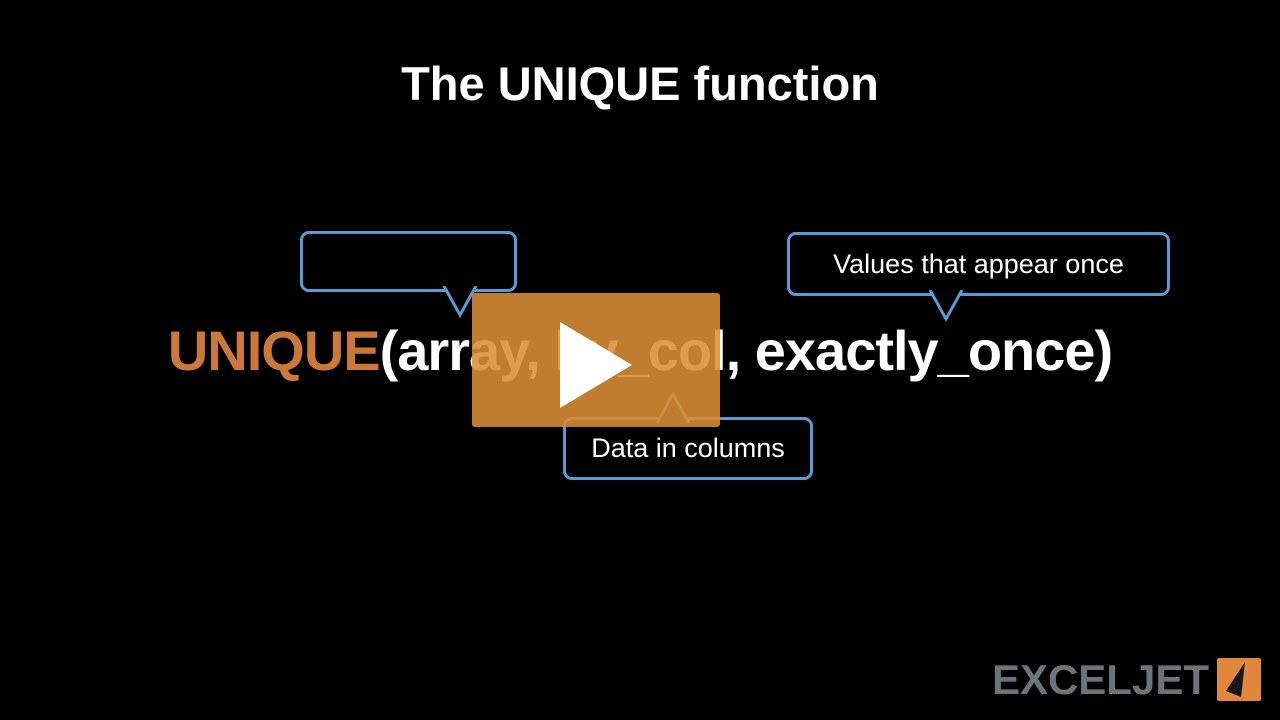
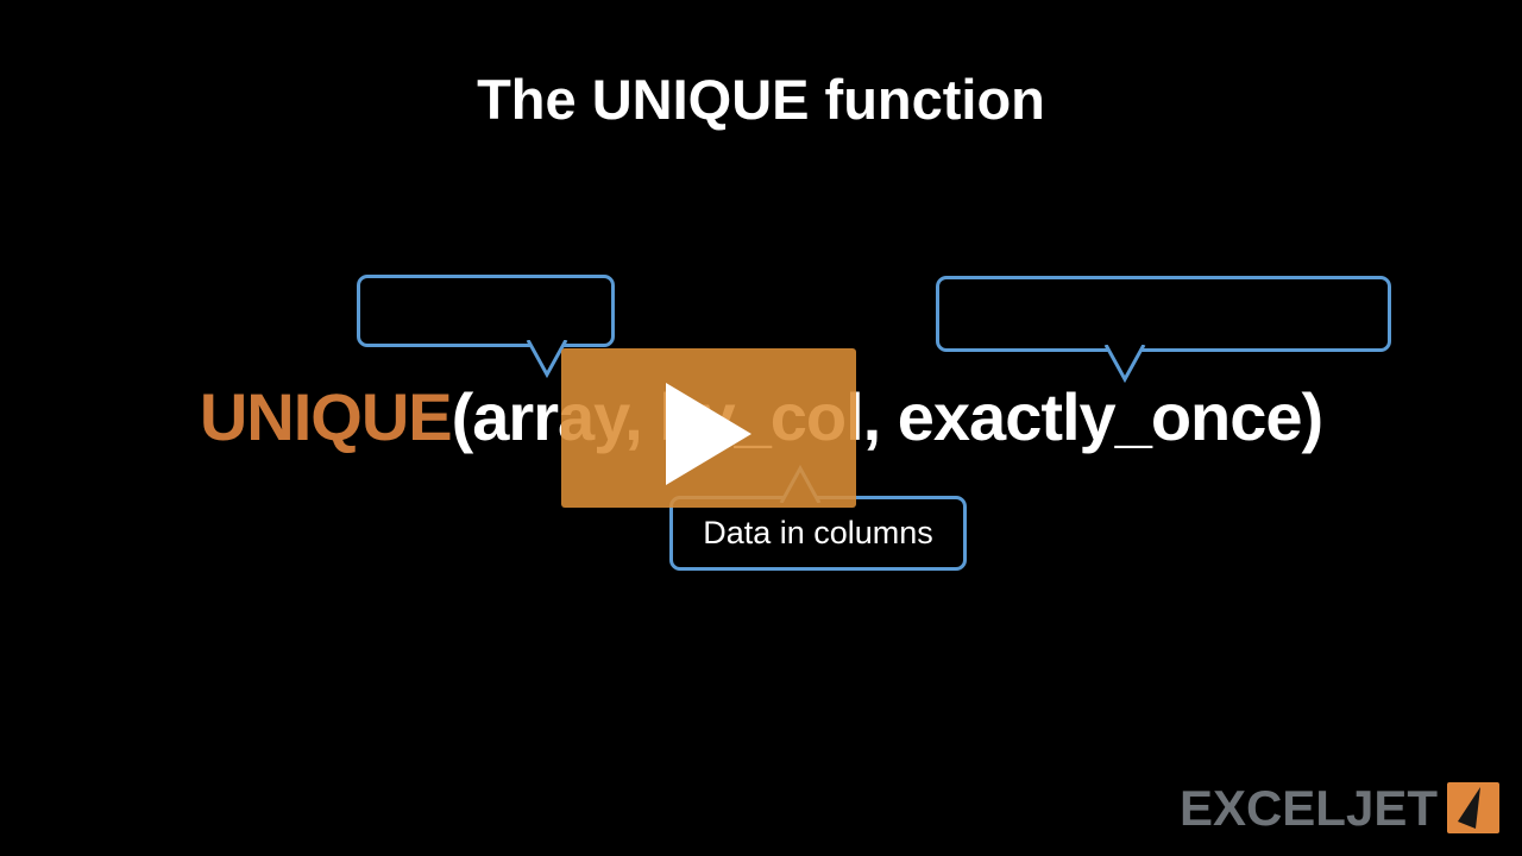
  The UNIQUE function
  UNIQUE(array,_col, exactly_once)
- Values that appear once
  Data in columns
  EXCELJET
